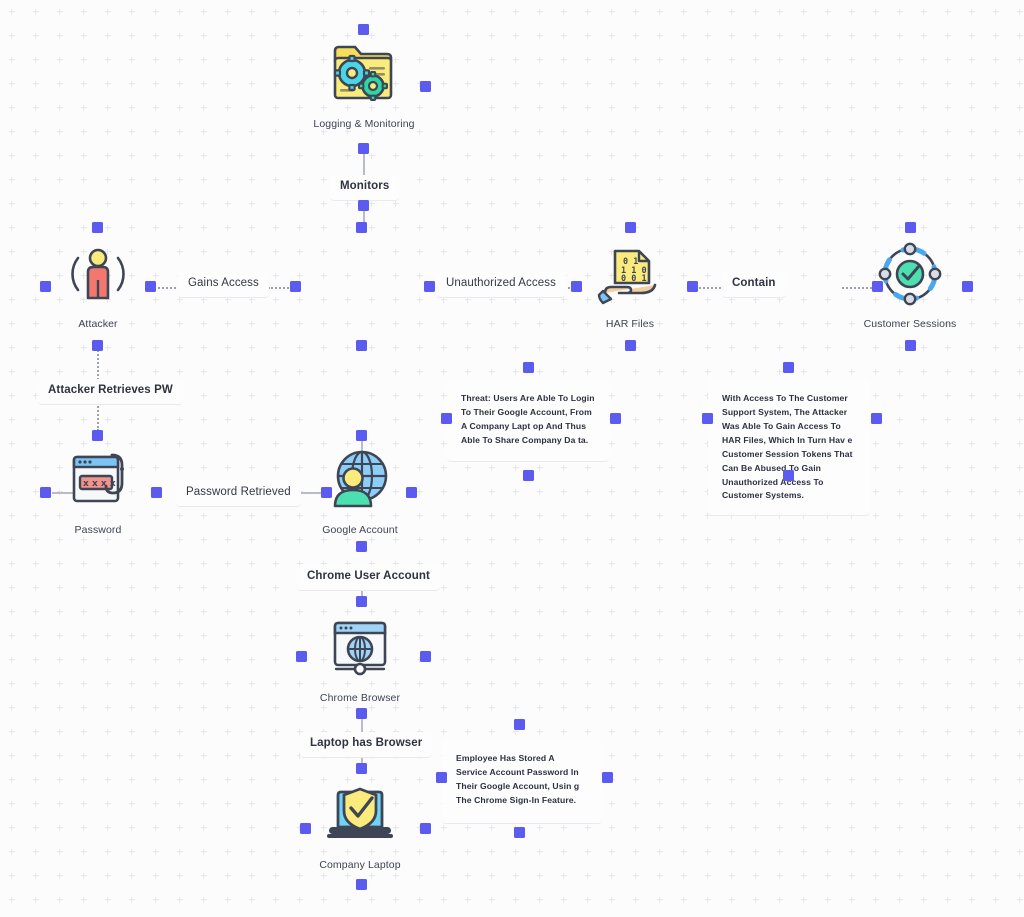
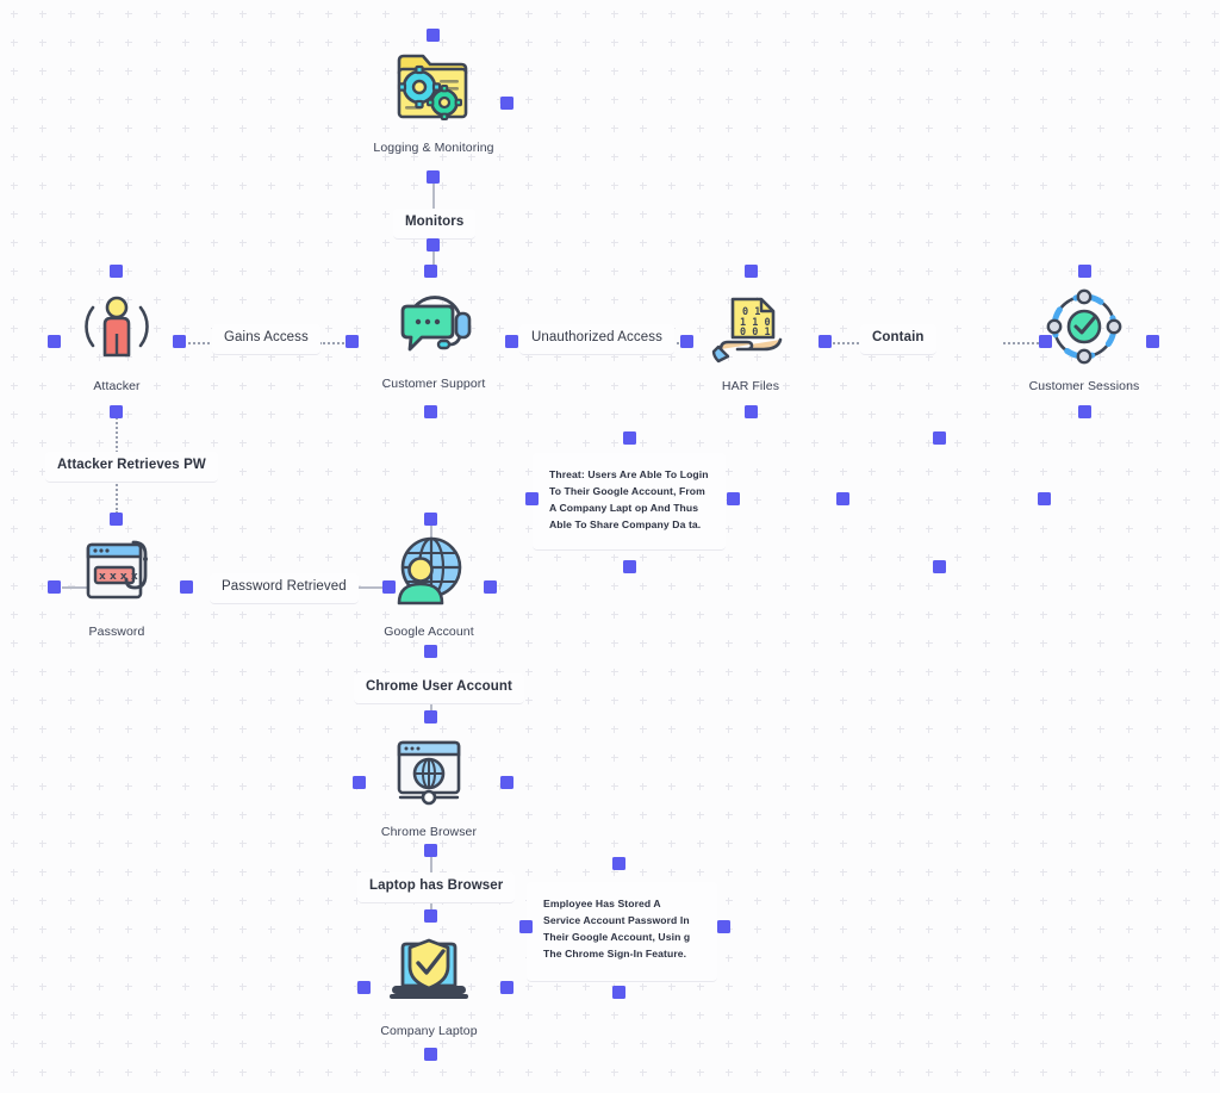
  Logging & Monitoring
  Attacker
+ Customer Support
  0 1
  1 1 0
  0 0 1
  HAR Files
  Customer Sessions
  x x x x
  Password
  Google Account
  Chrome Browser
  Company Laptop
  Monitors
  Gains Access
  Unauthorized Access
  Contain
  Attacker Retrieves PW
  Password Retrieved
  Chrome User Account
  Laptop has Browser
  Threat: Users Are Able To Login To Their Google Account, From A Company Lapt op And Thus Able To Share Company Da ta.
- With Access To The Customer Support System, The Attacker Was Able To Gain Access To HAR Files, Which In Turn Hav e Customer Session Tokens That Can Be Abused To Gain Unauthorized Access To Customer Systems.
  Employee Has Stored A Service Account Password In Their Google Account, Usin g The Chrome Sign-In Feature.
